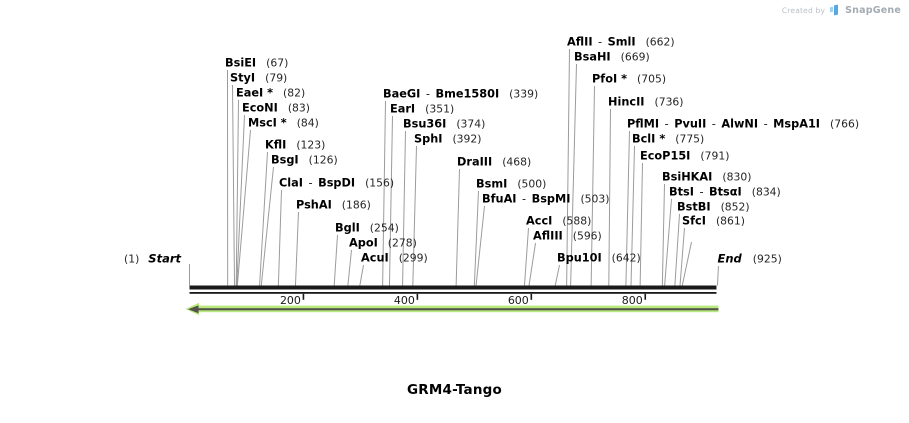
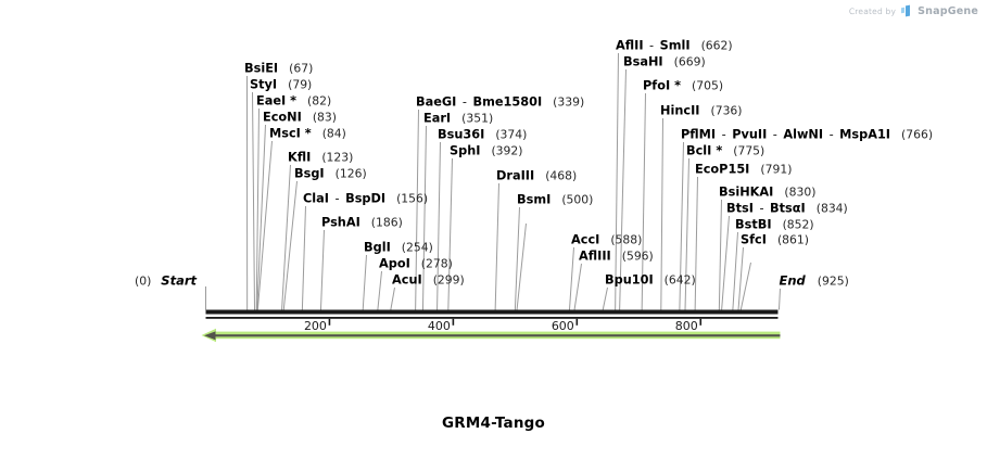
  200
  400
  600
  800
  BsiEI (67)
  StyI (79)
  EaeI * (82)
  EcoNI (83)
  MscI * (84)
  KflI (123)
  BsgI (126)
  ClaI - BspDI (156)
  PshAI (186)
  BglI (254)
  ApoI (278)
  AcuI (299)
  BaeGI - Bme1580I (339)
  EarI (351)
  Bsu36I (374)
  SphI (392)
  DraIII (468)
  BsmI (500)
- BfuAI - BspMI (503)
  AccI (588)
  AflIII (596)
  Bpu10I (642)
  AflII - SmlI (662)
  BsaHI (669)
  PfoI * (705)
  HincII (736)
  PflMI - PvuII - AlwNI - MspA1I (766)
  BclI * (775)
  EcoP15I (791)
  BsiHKAI (830)
  BtsI - BtsαI (834)
  BstBI (852)
  SfcI (861)
- (1) Start
+ (0) Start
  End (925)
  Created by
  SnapGene
  GRM4-Tango
